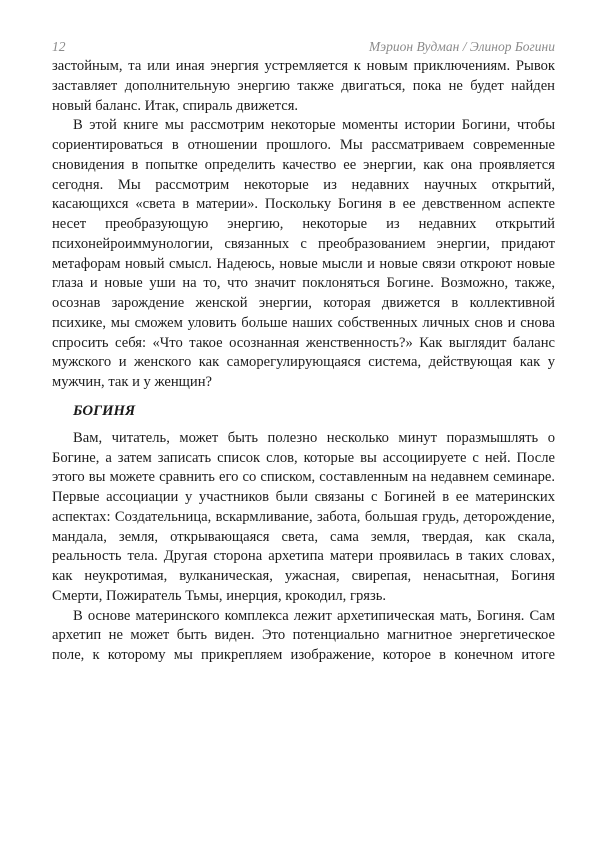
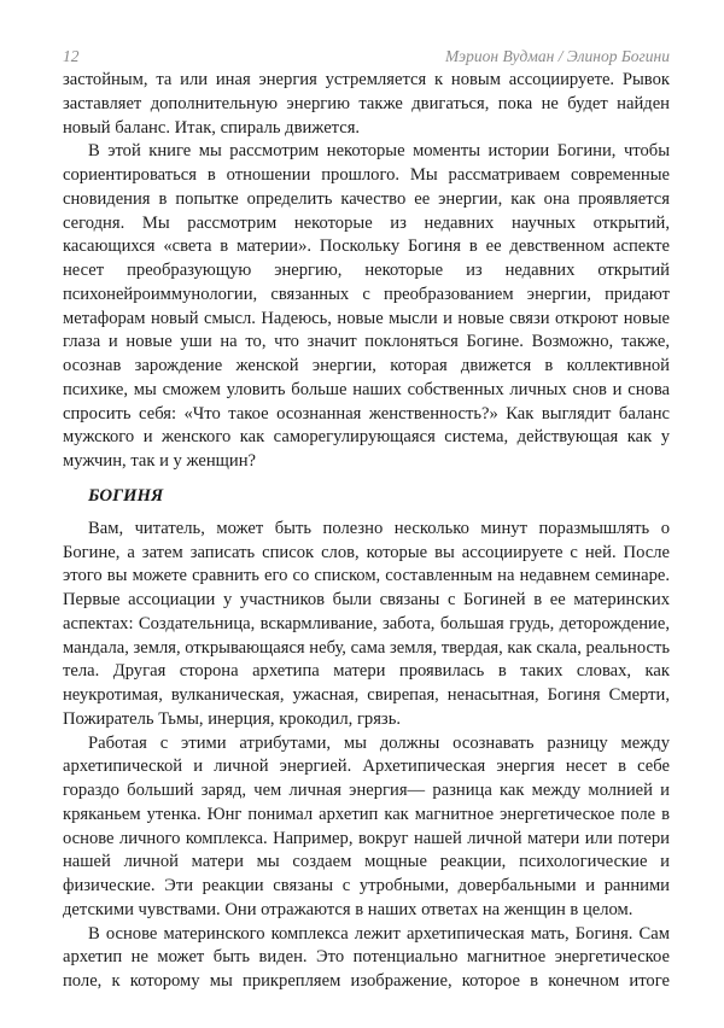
  12
  Мэрион Вудман / Элинор Богини
- застойным, та или иная энергия устремляется к новым приключениям. Рывок заставляет дополнительную энергию также двигаться, пока не будет найден новый баланс. Итак, спираль движется.
+ застойным, та или иная энергия устремляется к новым ассоциируете. Рывок заставляет дополнительную энергию также двигаться, пока не будет найден новый баланс. Итак, спираль движется.
  В этой книге мы рассмотрим некоторые моменты истории Богини, чтобы сориентироваться в отношении прошлого. Мы рассматриваем современные сновидения в попытке определить качество ее энергии, как она проявляется сегодня. Мы рассмотрим некоторые из недавних научных открытий, касающихся «света в материи». Поскольку Богиня в ее девственном аспекте несет преобразующую энергию, некоторые из недавних открытий психонейроиммунологии, связанных с преобразованием энергии, придают метафорам новый смысл. Надеюсь, новые мысли и новые связи откроют новые глаза и новые уши на то, что значит поклоняться Богине. Возможно, также, осознав зарождение женской энергии, которая движется в коллективной психике, мы сможем уловить больше наших собственных личных снов и снова спросить себя: «Что такое осознанная женственность?» Как выглядит баланс мужского и женского как саморегулирующаяся система, действующая как у мужчин, так и у женщин?
  БОГИНЯ
- Вам, читатель, может быть полезно несколько минут поразмышлять о Богине, а затем записать список слов, которые вы ассоциируете с ней. После этого вы можете сравнить его со списком, составленным на недавнем семинаре. Первые ассоциации у участников были связаны с Богиней в ее материнских аспектах: Создательница, вскармливание, забота, большая грудь, деторождение, мандала, земля, открывающаяся света, сама земля, твердая, как скала, реальность тела. Другая сторона архетипа матери проявилась в таких словах, как неукротимая, вулканическая, ужасная, свирепая, ненасытная, Богиня Смерти, Пожиратель Тьмы, инерция, крокодил, грязь.
+ Вам, читатель, может быть полезно несколько минут поразмышлять о Богине, а затем записать список слов, которые вы ассоциируете с ней. После этого вы можете сравнить его со списком, составленным на недавнем семинаре. Первые ассоциации у участников были связаны с Богиней в ее материнских аспектах: Создательница, вскармливание, забота, большая грудь, деторождение, мандала, земля, открывающаяся небу, сама земля, твердая, как скала, реальность тела. Другая сторона архетипа матери проявилась в таких словах, как неукротимая, вулканическая, ужасная, свирепая, ненасытная, Богиня Смерти, Пожиратель Тьмы, инерция, крокодил, грязь.
+ Работая с этими атрибутами, мы должны осознавать разницу между архетипической и личной энергией. Архетипическая энергия несет в себе гораздо больший заряд, чем личная энергия— разница как между молнией и кряканьем утенка. Юнг понимал архетип как магнитное энергетическое поле в основе личного комплекса. Например, вокруг нашей личной матери или потери нашей личной матери мы создаем мощные реакции, психологические и физические. Эти реакции связаны с утробными, довербальными и ранними детскими чувствами. Они отражаются в наших ответах на женщин в целом.
  В основе материнского комплекса лежит архетипическая мать, Богиня. Сам архетип не может быть виден. Это потенциально магнитное энергетическое поле, к которому мы прикрепляем изображение, которое в конечном итоге
